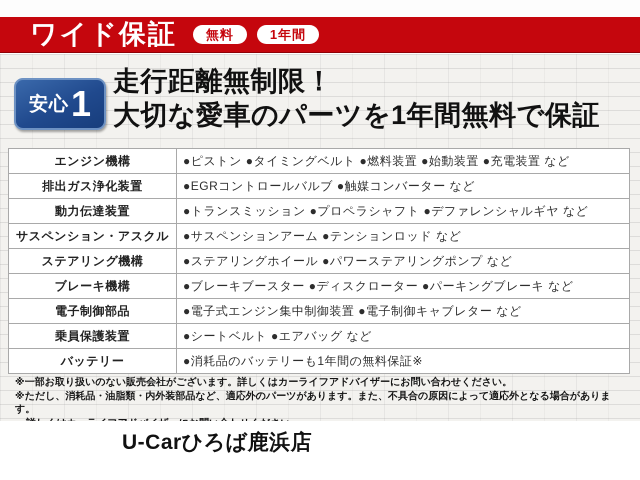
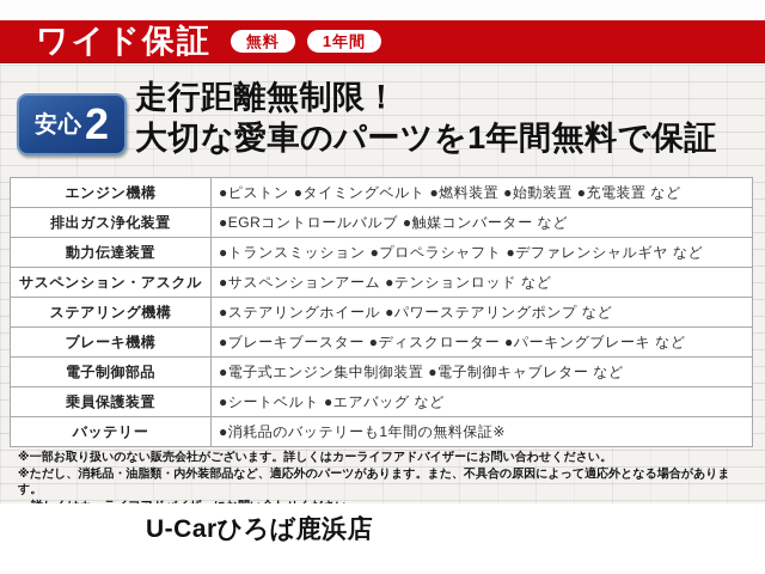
  ワイド保証
  無料
  1年間
  安心
- 1
+ 2
  走行距離無制限！
  大切な愛車のパーツを1年間無料で保証
  エンジン機構	●ピストン ●タイミングベルト ●燃料装置 ●始動装置 ●充電装置 など
  排出ガス浄化装置	●EGRコントロールバルブ ●触媒コンバーター など
  動力伝達装置	●トランスミッション ●プロペラシャフト ●デファレンシャルギヤ など
  サスペンション・アスクル	●サスペンションアーム ●テンションロッド など
  ステアリング機構	●ステアリングホイール ●パワーステアリングポンプ など
  ブレーキ機構	●ブレーキブースター ●ディスクローター ●パーキングブレーキ など
  電子制御部品	●電子式エンジン集中制御装置 ●電子制御キャブレター など
  乗員保護装置	●シートベルト ●エアバッグ など
  バッテリー	●消耗品のバッテリーも1年間の無料保証※
  ※一部お取り扱いのない販売会社がございます。詳しくはカーライフアドバイザーにお問い合わせください。
  ※ただし、消耗品・油脂類・内外装部品など、適応外のパーツがあります。また、不具合の原因によって適応外となる場合があります。
  U-Carひろば鹿浜店
